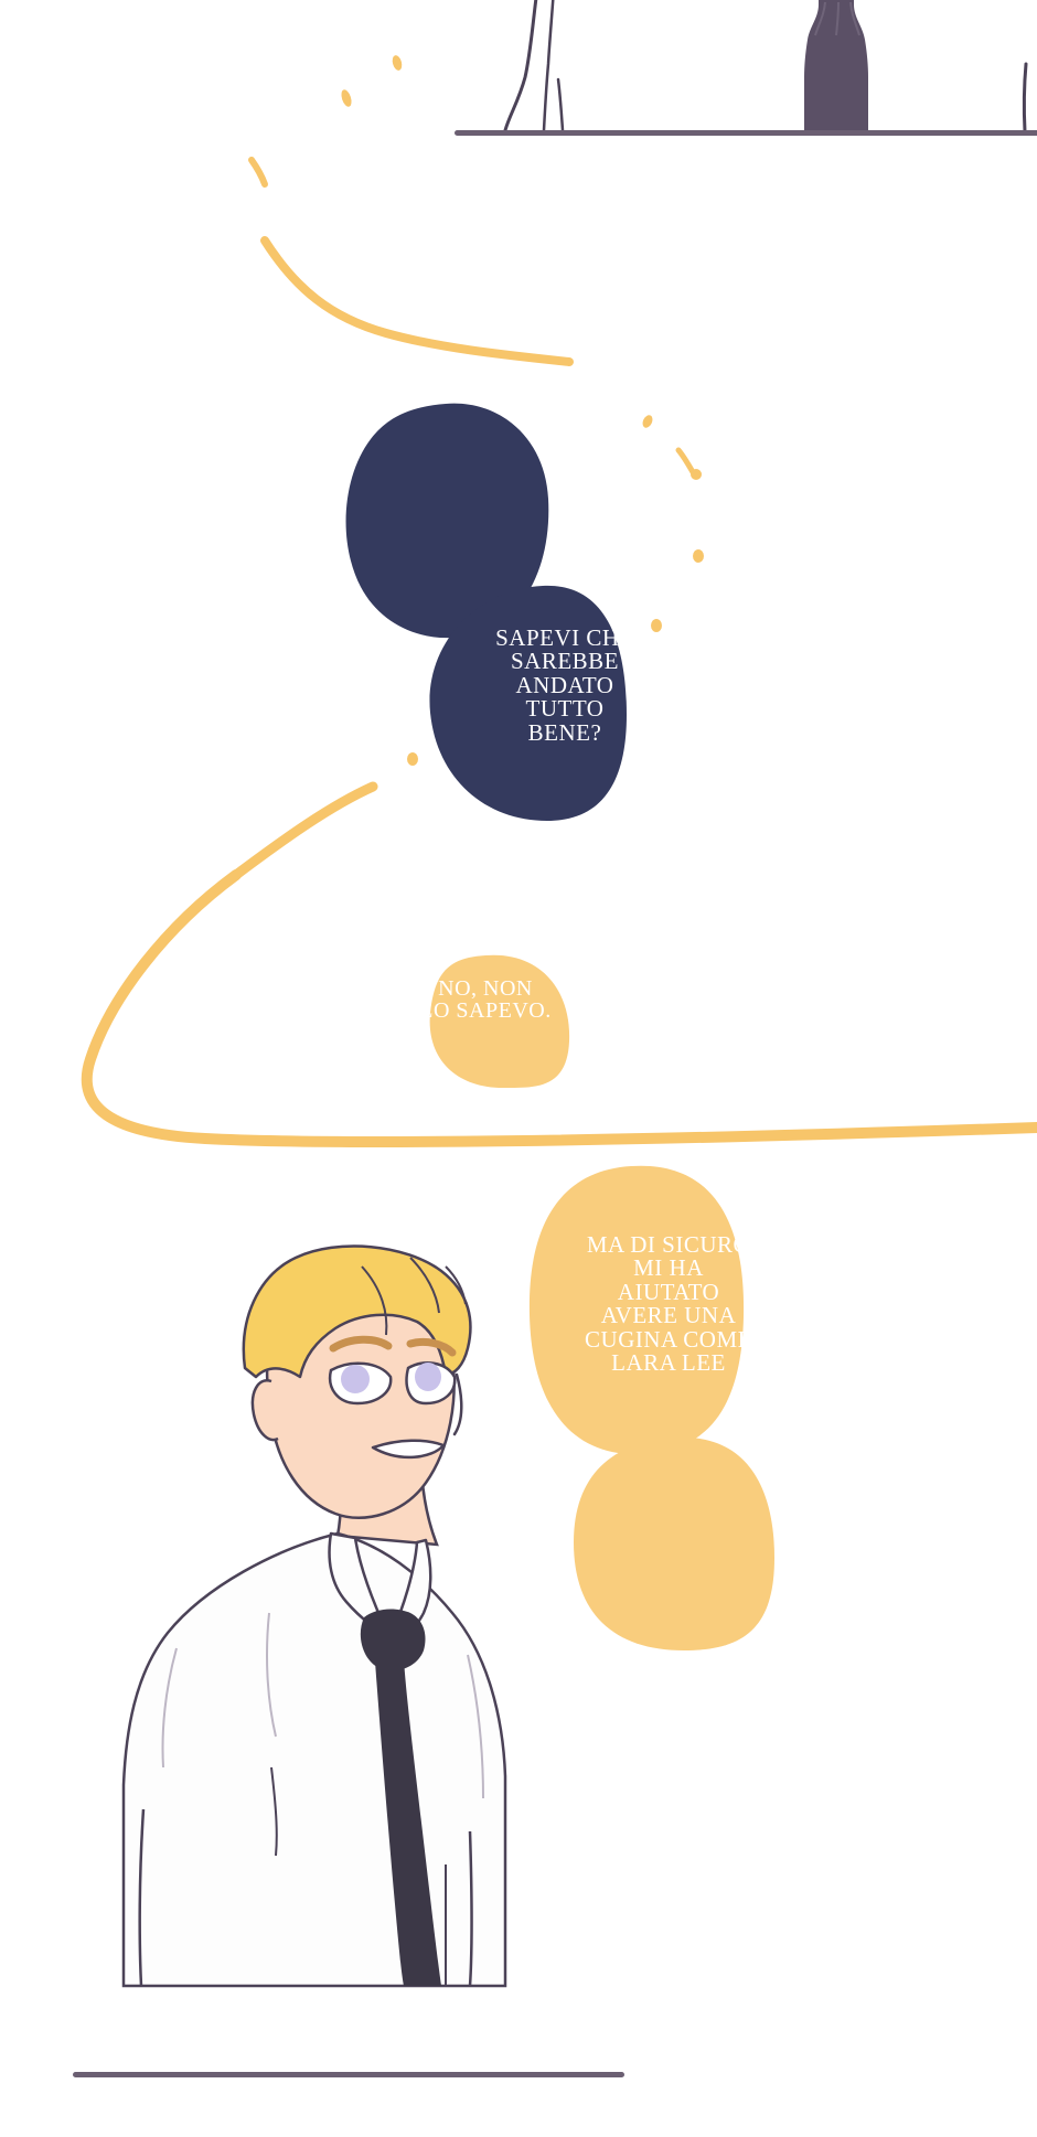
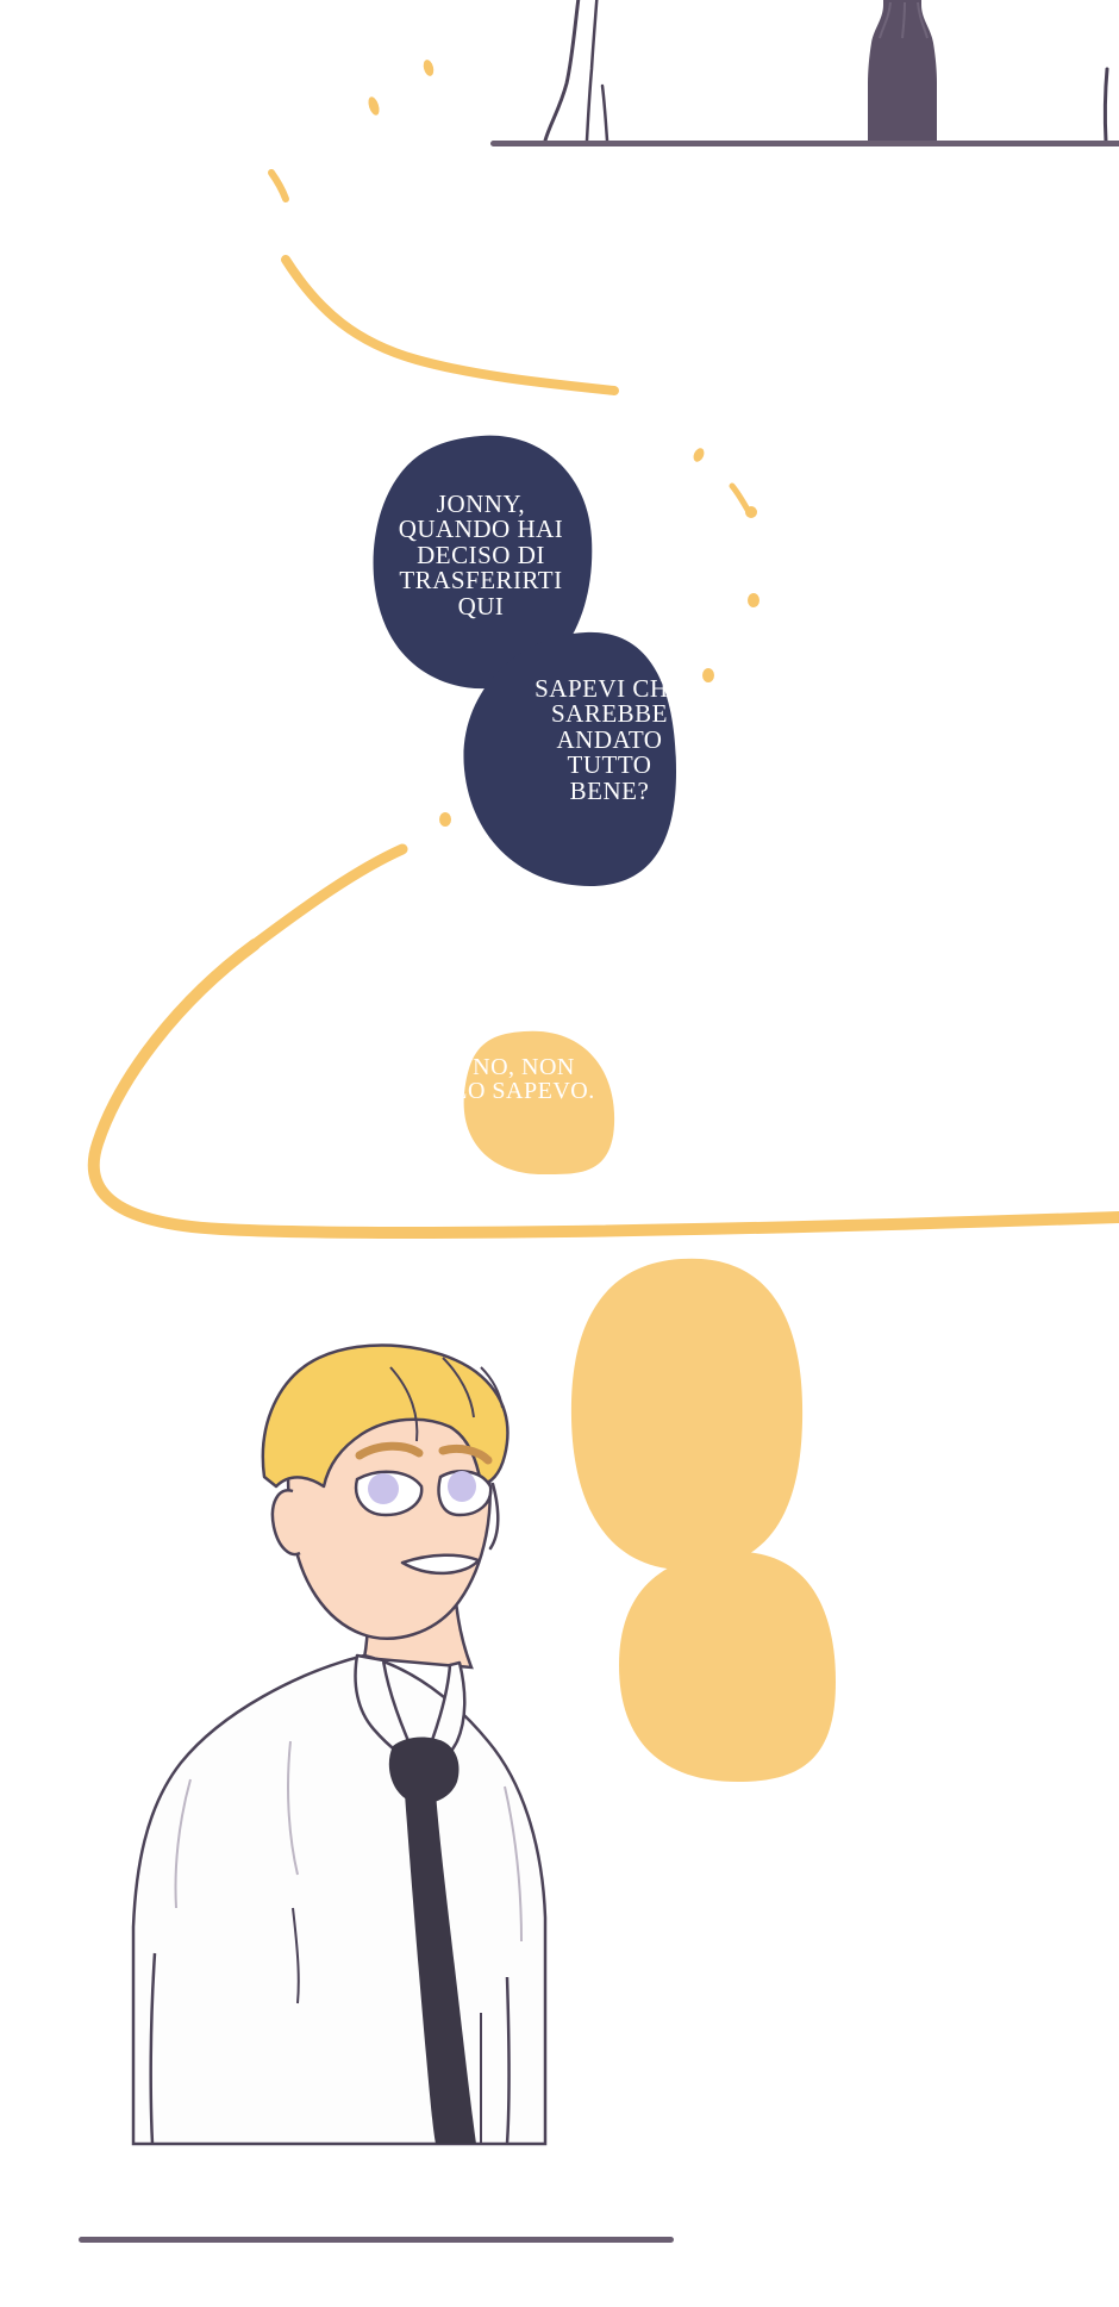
+ JONNY,
+ QUANDO HAI
+ DECISO DI
+ TRASFERIRTI
+ QUI
  SAPEVI CHE
  SAREBBE
  ANDATO
  TUTTO
  BENE?
  NO, NON
  LO SAPEVO.
- MA DI SICURO
- MI HA
- AIUTATO
- AVERE UNA
- CUGINA COME
- LARA LEE
